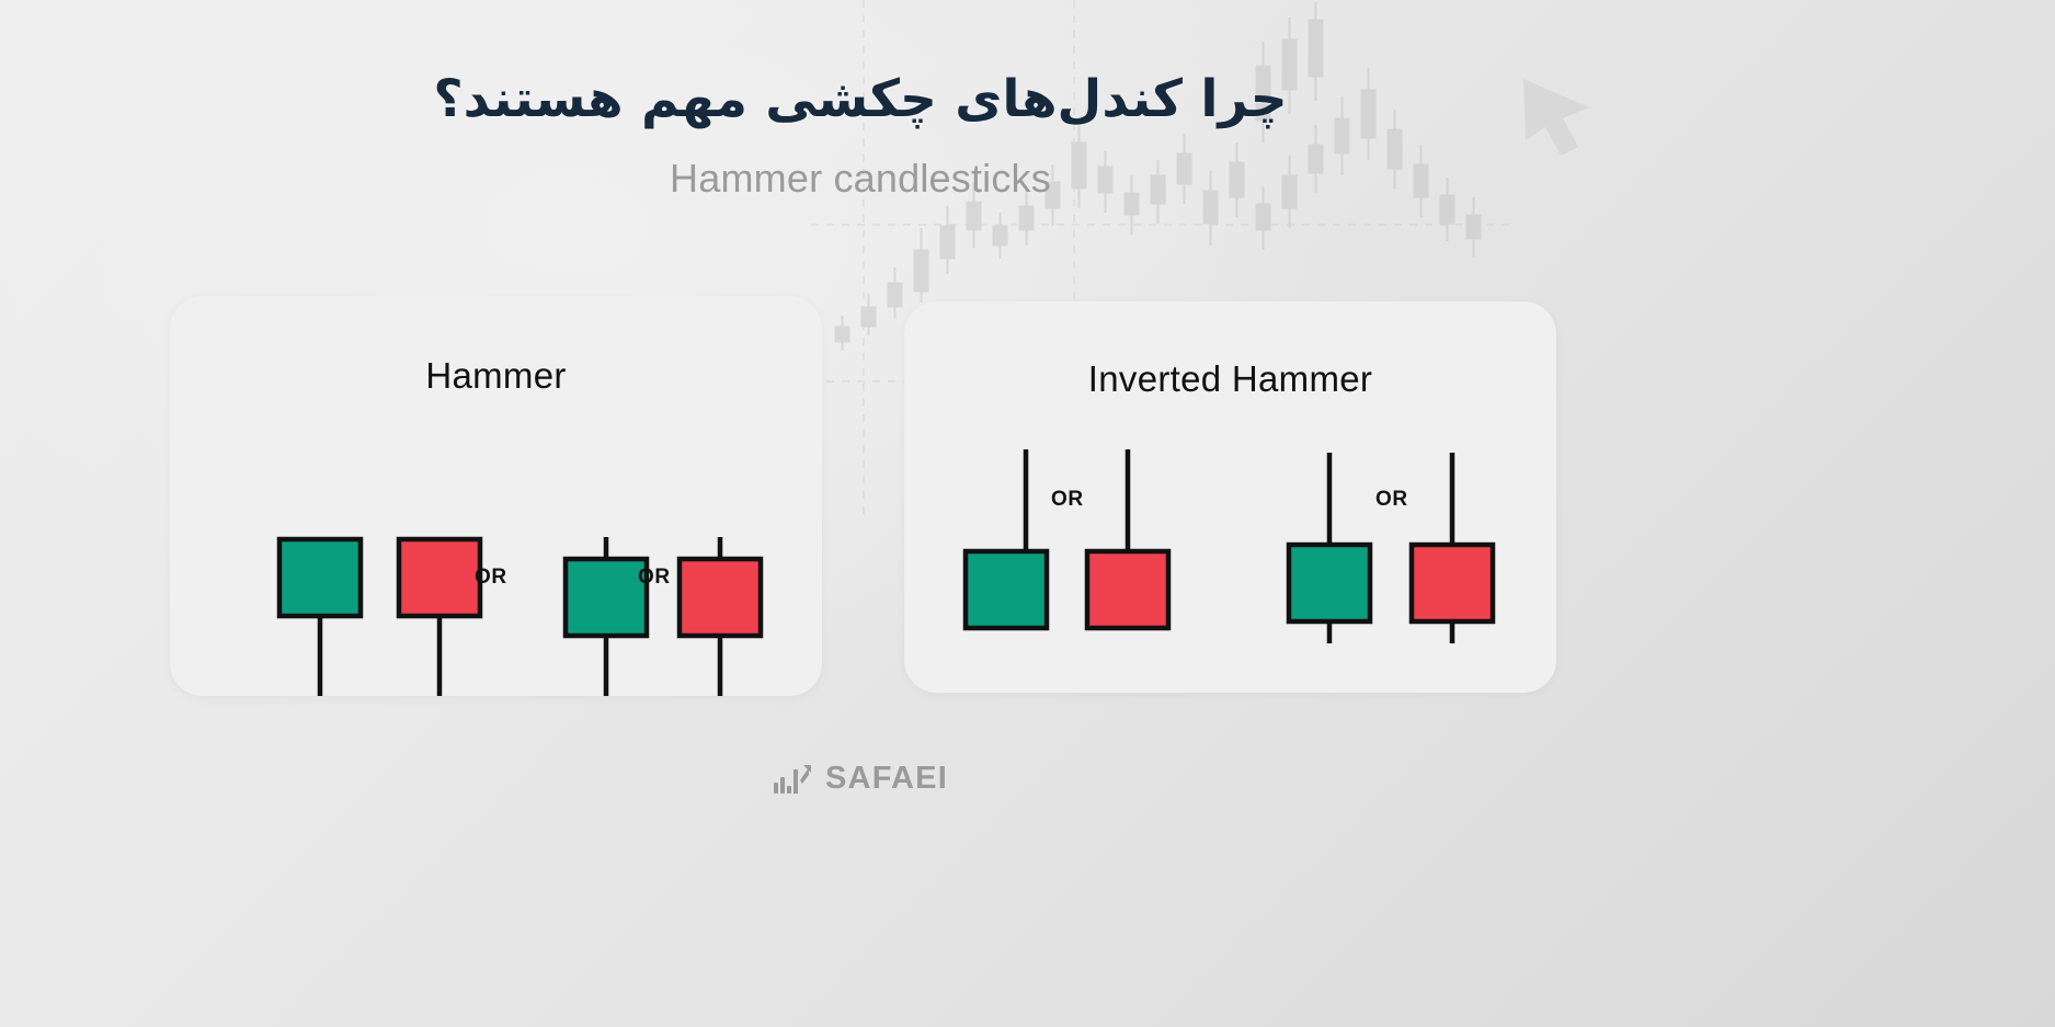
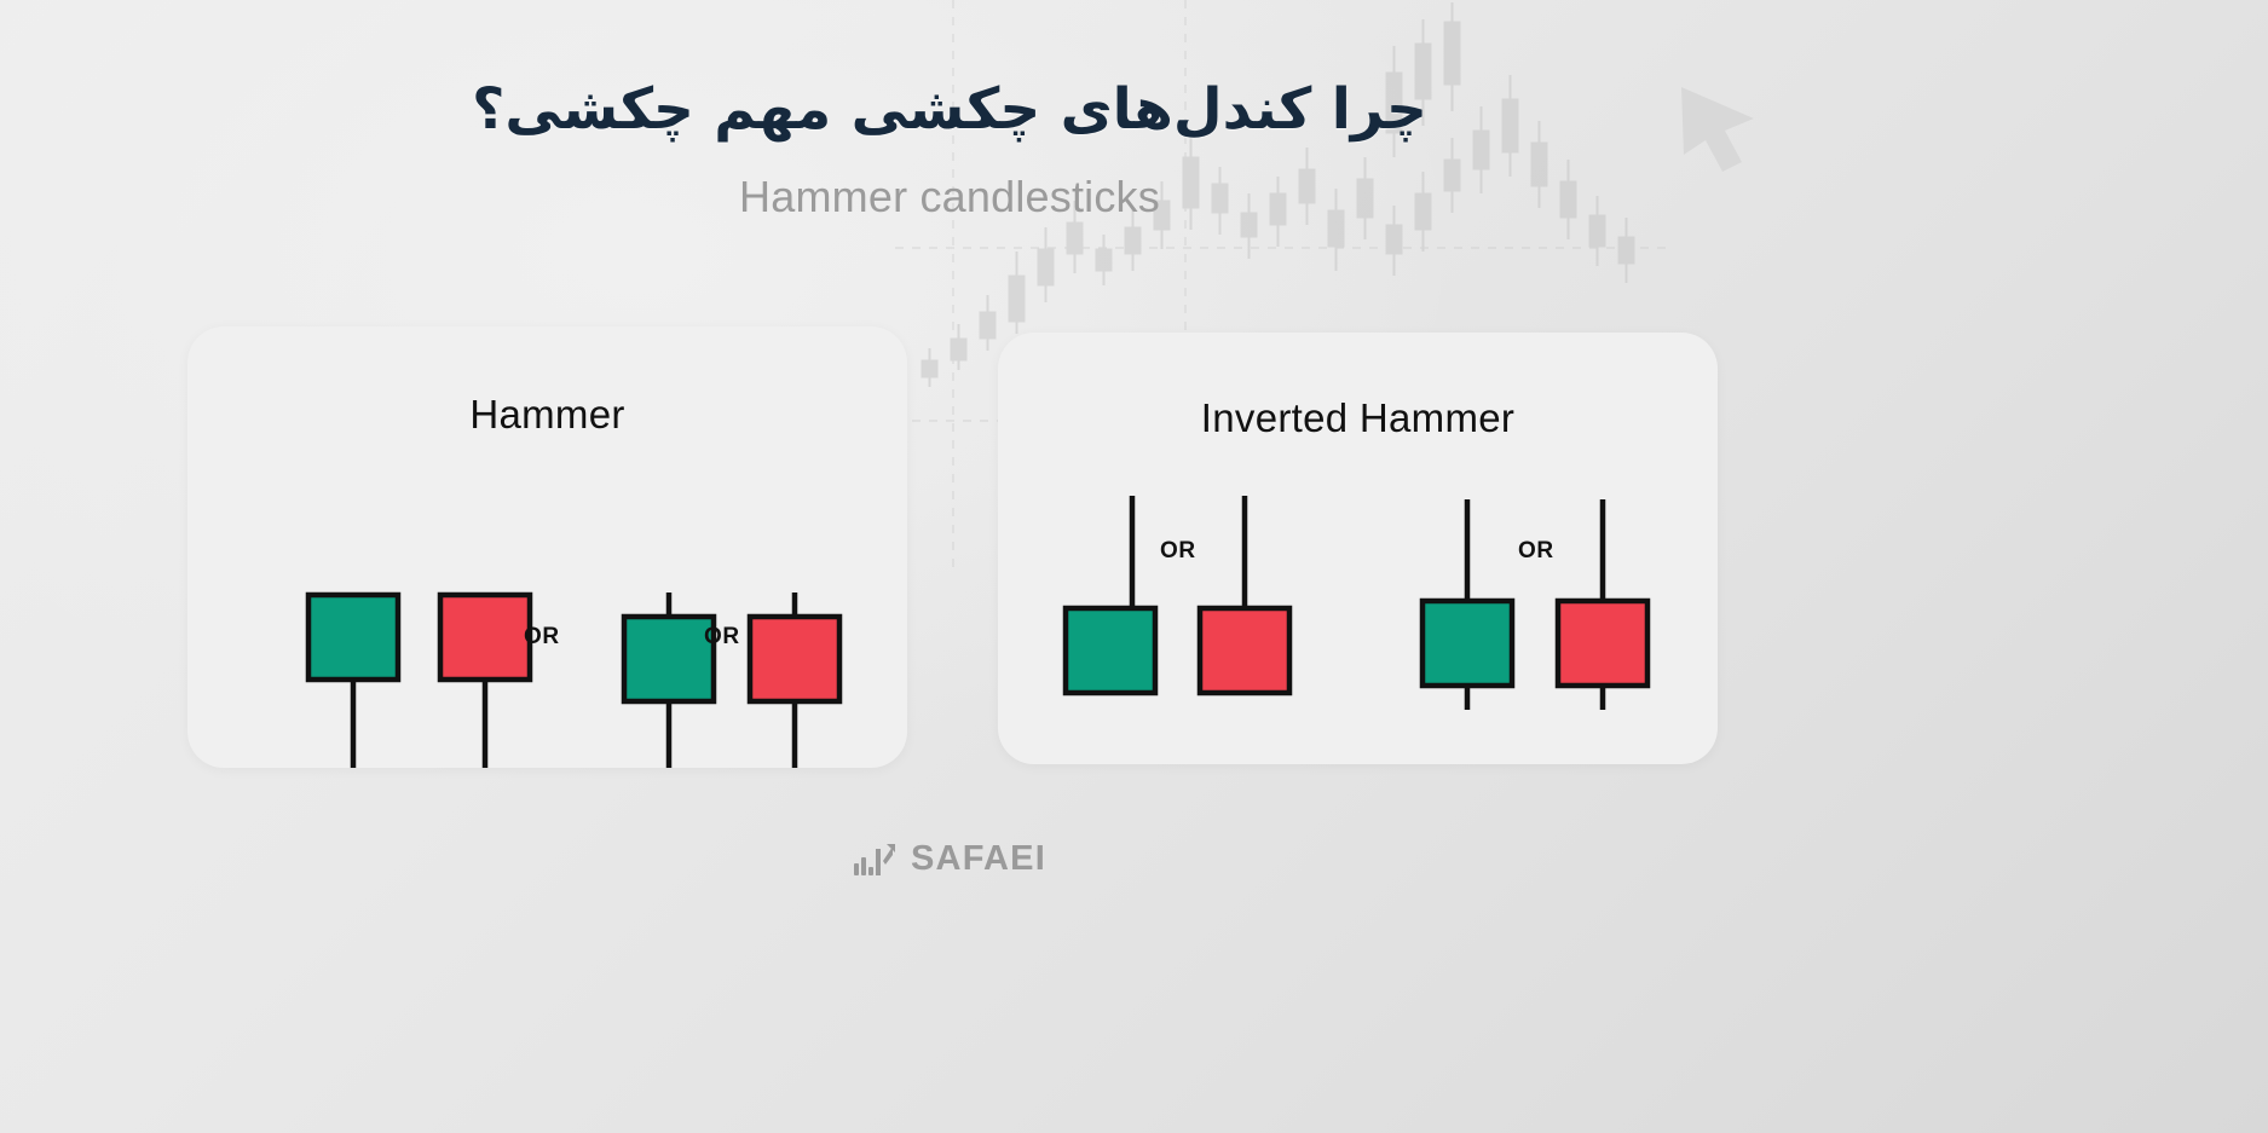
- چرا کندل‌های چکشی مهم هستند؟
+ چرا کندل‌های چکشی مهم چکشی؟
  Hammer candlesticks
  Hammer
  OR
  OR
  Inverted Hammer
  OR
  OR
  SAFAEI
